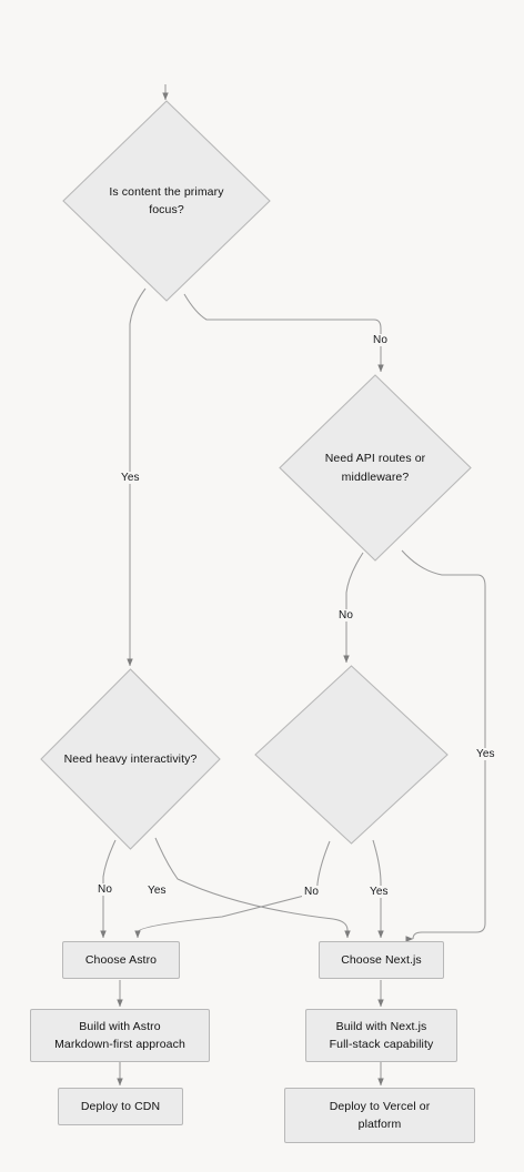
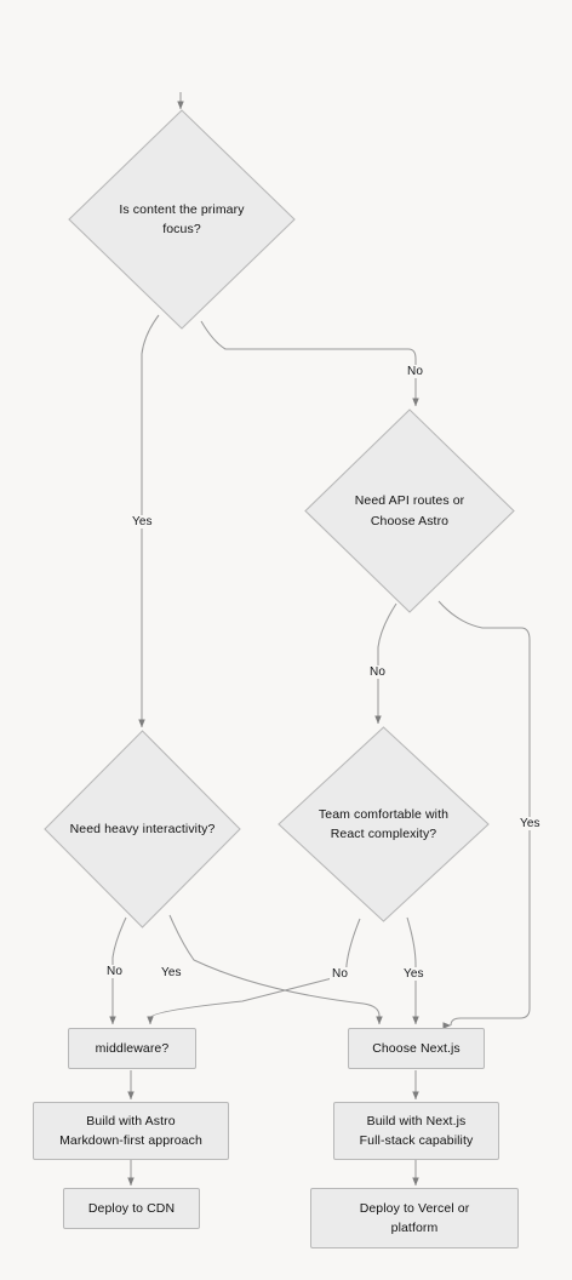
  Is content the primary
  focus?
  Need API routes or
- middleware?
+ Choose Astro
  Need heavy interactivity?
+ Team comfortable with
+ React complexity?
- Choose Astro
+ middleware?
  Choose Next.js
  Build with Astro
  Markdown-first approach
  Build with Next.js
  Full-stack capability
  Deploy to CDN
  Deploy to Vercel or
  platform
  No
  Yes
  No
  Yes
  No
  Yes
  No
  Yes
